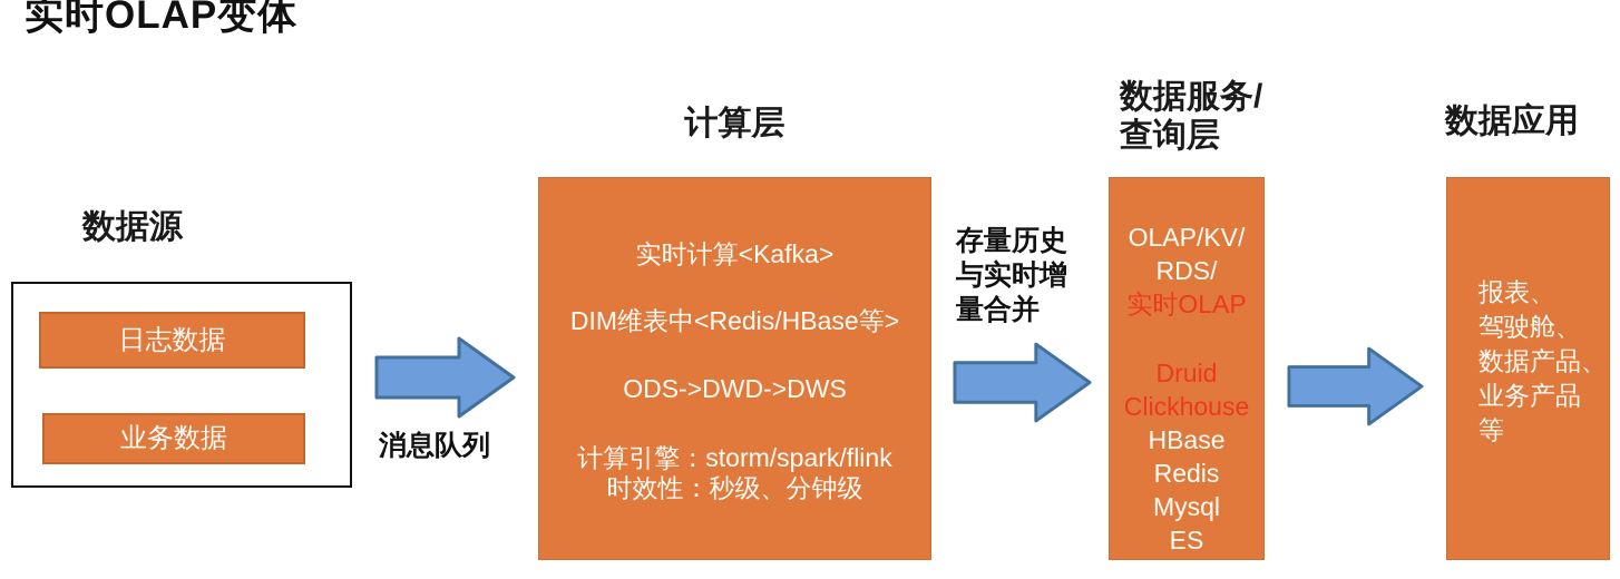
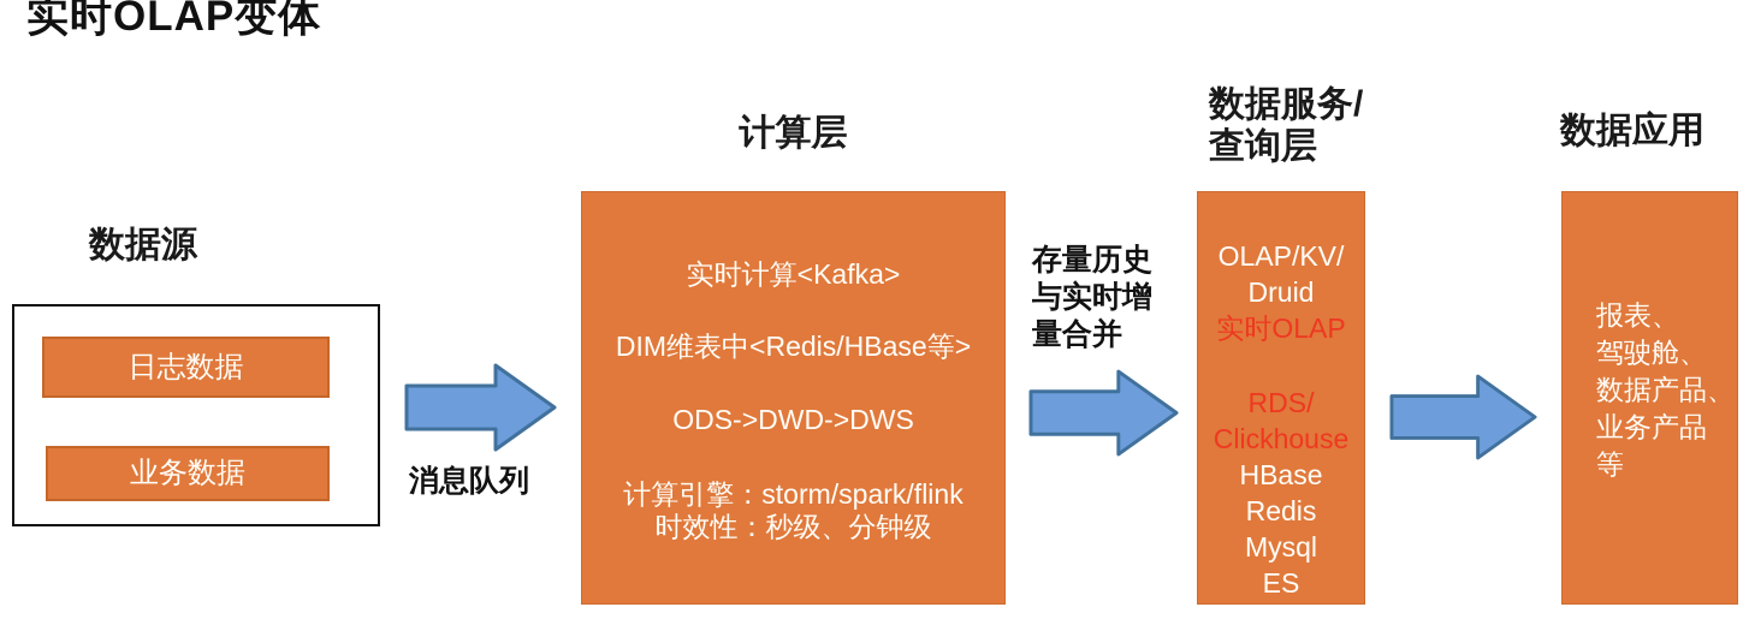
  实时OLAP变体
  数据源
  日志数据
  业务数据
  消息队列
  计算层
  实时计算<Kafka>
  DIM维表中<Redis/HBase等>
  ODS->DWD->DWS
  计算引擎：storm/spark/flink
  时效性：秒级、分钟级
  存量历史
  与实时增
  量合并
  数据服务/
  查询层
  OLAP/KV/
- RDS/
+ Druid
  实时OLAP
- Druid
+ RDS/
  Clickhouse
  HBase
  Redis
  Mysql
  ES
  数据应用
  报表、
  驾驶舱、
  数据产品、
  业务产品
  等
